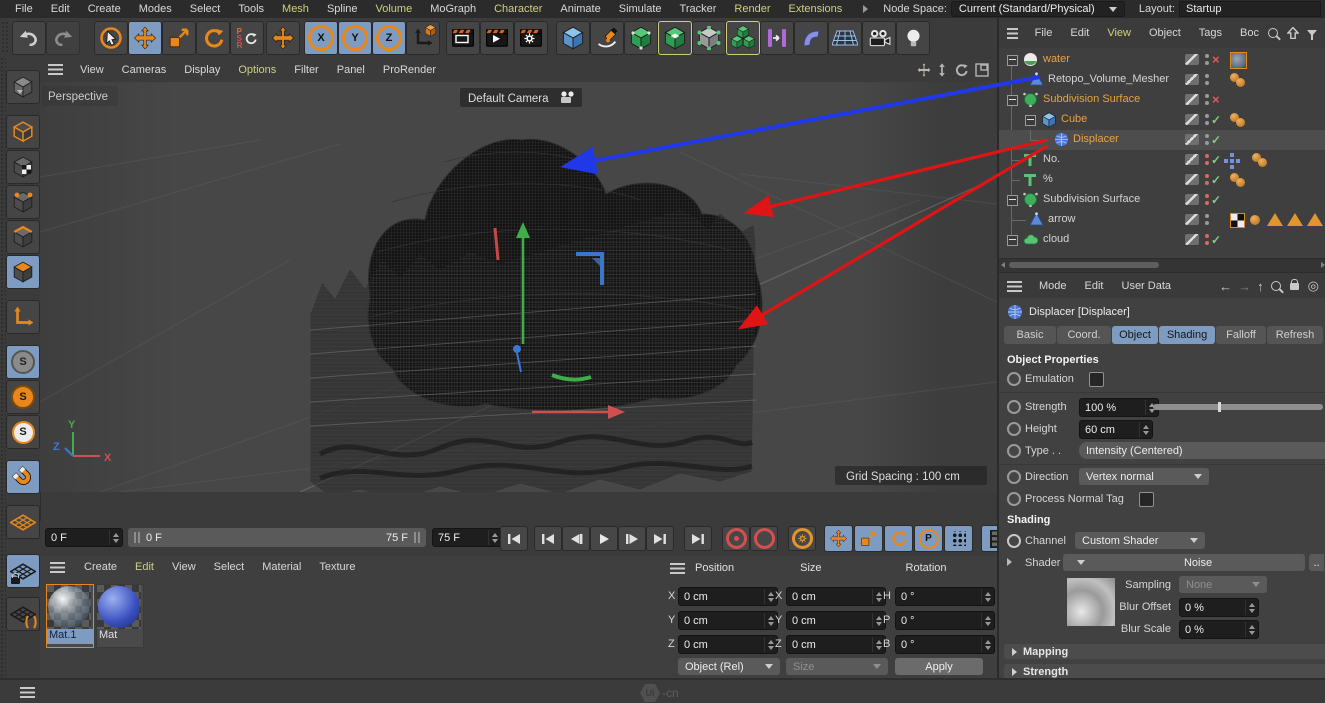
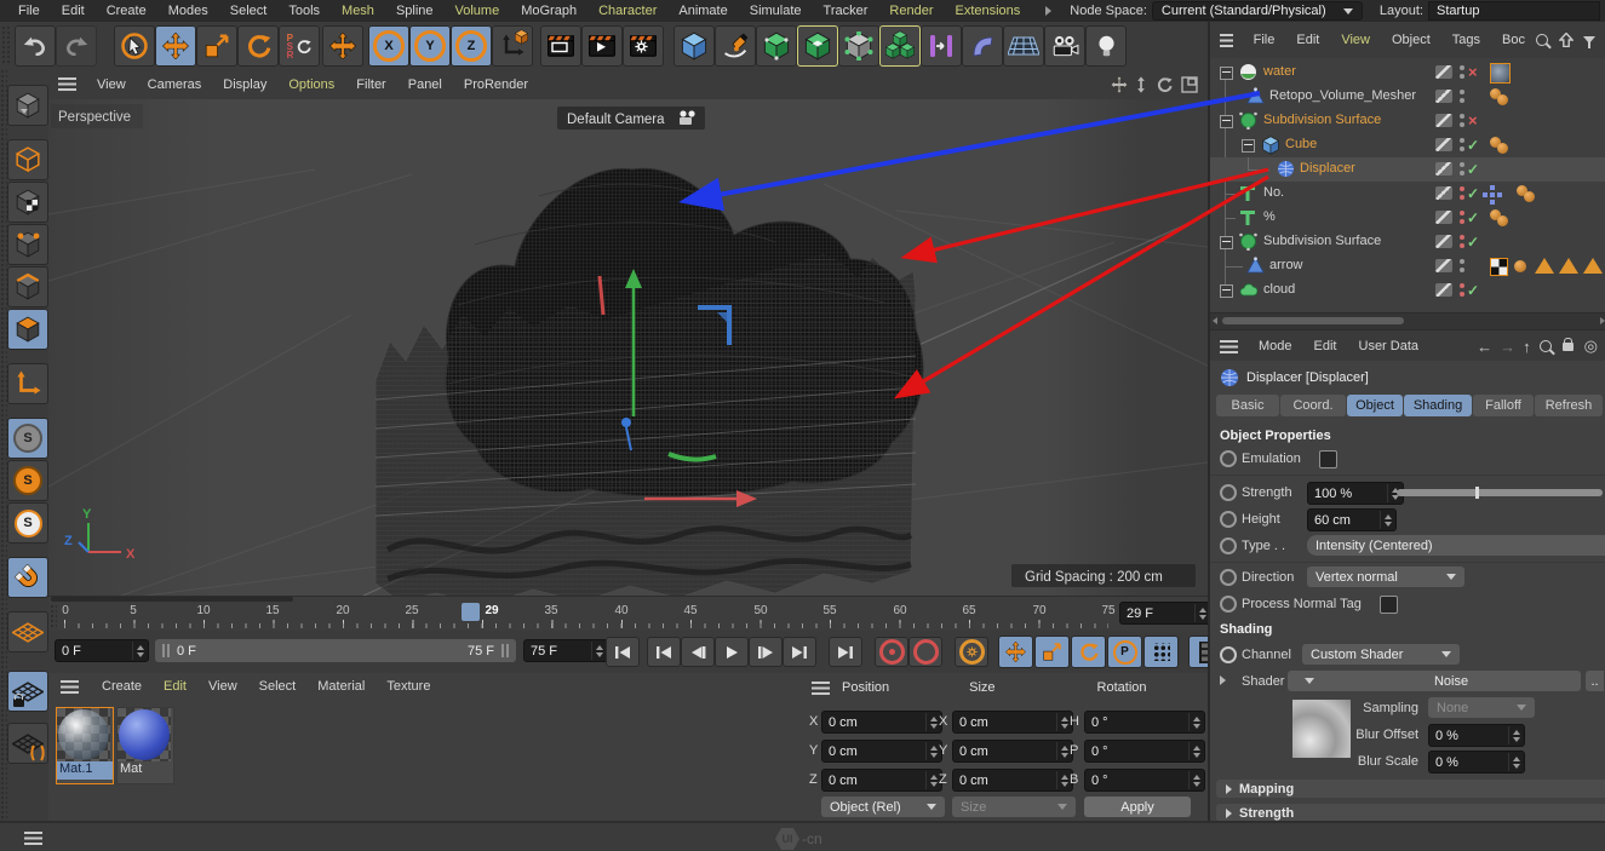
  File
  Edit
  Create
  Modes
  Select
  Tools
  Mesh
  Spline
  Volume
  MoGraph
  Character
  Animate
  Simulate
  Tracker
  Render
  Extensions
  Node Space:
  Current (Standard/Physical)
  Layout:
  Startup
  P
  S
  R
  X
  Y
  Z
  S
  S
  S
  View
  Cameras
  Display
  Options
  Filter
  Panel
  ProRender
  Default Camera
  Perspective
- Grid Spacing : 100 cm
+ Grid Spacing : 200 cm
  Y
  Z
  X
+ 0
+ 5
+ 10
+ 15
+ 20
+ 25
+ 35
+ 40
+ 45
+ 50
+ 55
+ 60
+ 65
+ 70
+ 75
+ 29
+ 29 F
  0 F
  0 F
  75 F
  75 F
  P
  Create
  Edit
  View
  Select
  Material
  Texture
  Mat.1
  Mat
  Position
  Size
  Rotation
  X
  0 cm
  X
  0 cm
  H
  0 °
  Y
  0 cm
  Y
  0 cm
  P
  0 °
  Z
  0 cm
  Z
  0 cm
  B
  0 °
  Object (Rel)
  Size
  Apply
  File
  Edit
  View
  Object
  Tags
  Boc
  water
  ×
  Retopo_Volume_Mesher
  Subdivision Surface
  ×
  Cube
  ✓
  Displacer
  ✓
  No.
  ✓
  %
  ✓
  Subdivision Surface
  ✓
  arrow
  cloud
  ✓
  Mode
  Edit
  User Data
  ←
  →
  ↑
  ◎
  Displacer [Displacer]
  Basic
  Coord.
  Object
  Shading
  Falloff
  Refresh
  Object Properties
  Emulation
  Strength
  100 %
  Height
  60 cm
  Type . .
  Intensity (Centered)
  Direction
  Vertex normal
  Process Normal Tag
  Shading
  Channel
  Custom Shader
  Shader
  Noise
  ..
  Sampling
  None
  Blur Offset
  0 %
  Blur Scale
  0 %
  Mapping
  Strength
  -cn
